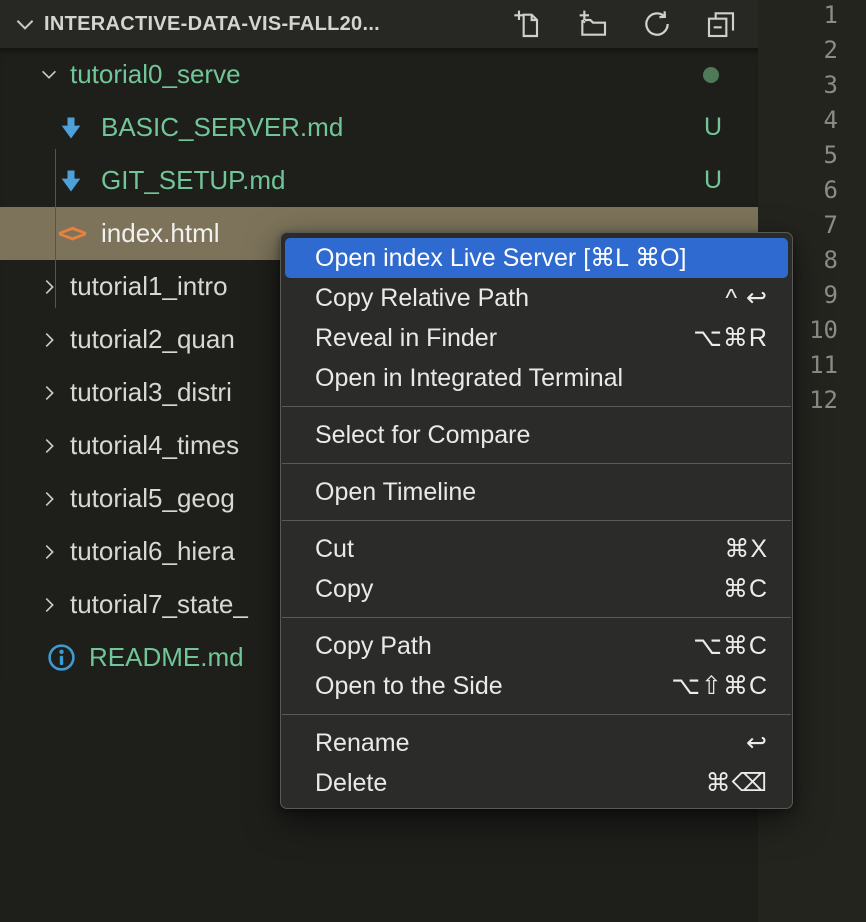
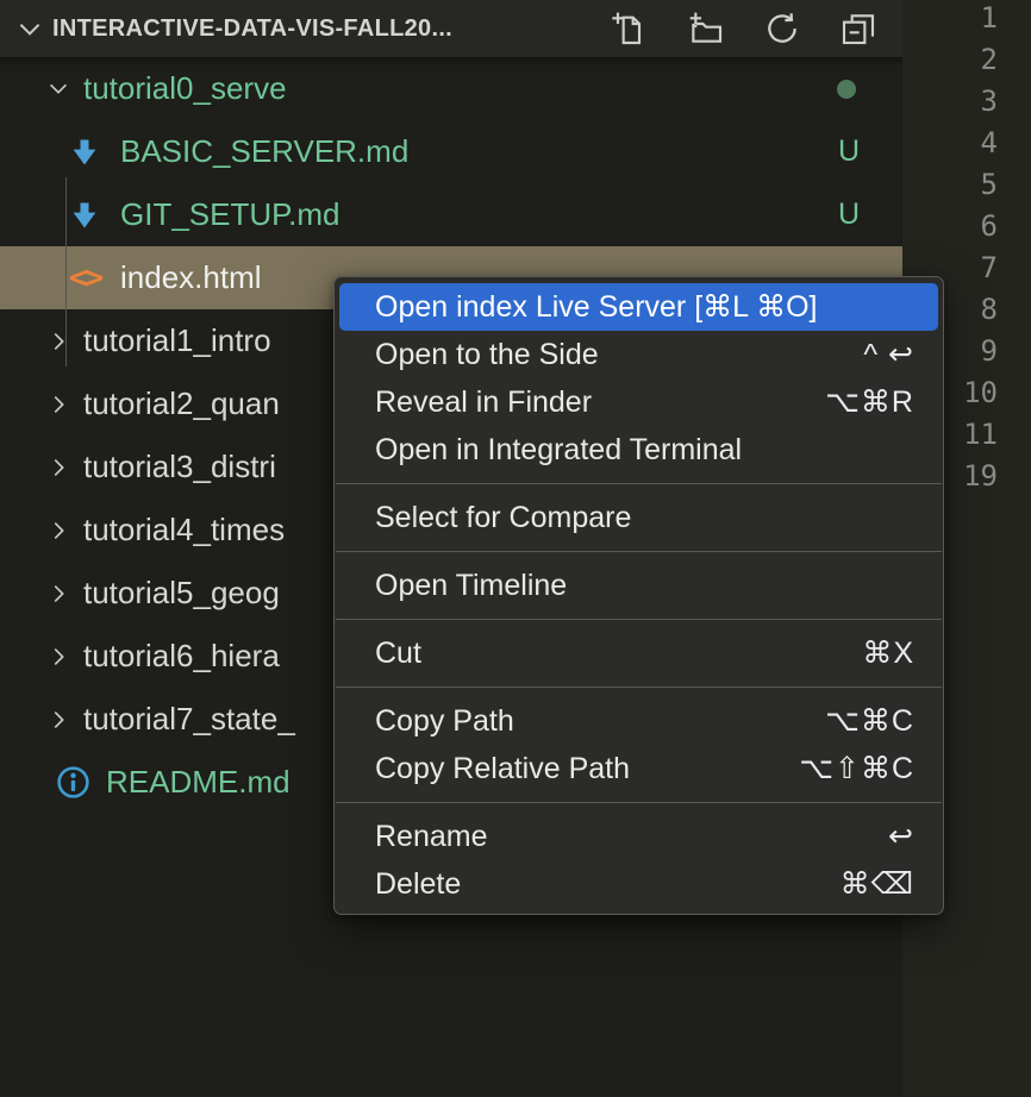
  1
  2
  3
  4
  5
  6
  7
  8
  9
  10
  11
- 12
+ 19
  INTERACTIVE-DATA-VIS-FALL20...
  tutorial0_serve
  BASIC_SERVER.md
  U
  GIT_SETUP.md
  U
  <>
  index.html
  tutorial1_intro
  tutorial2_quan
  tutorial3_distri
  tutorial4_times
  tutorial5_geog
  tutorial6_hiera
  tutorial7_state_
  README.md
  Open index Live Server [⌘L ⌘O]
- Copy Relative Path
+ Open to the Side
  ^ ↩
  Reveal in Finder
  ⌥⌘R
  Open in Integrated Terminal
  Select for Compare
  Open Timeline
  Cut
  ⌘X
- Copy
- ⌘C
  Copy Path
  ⌥⌘C
- Open to the Side
+ Copy Relative Path
  ⌥⇧⌘C
  Rename
  ↩
  Delete
  ⌘⌫
